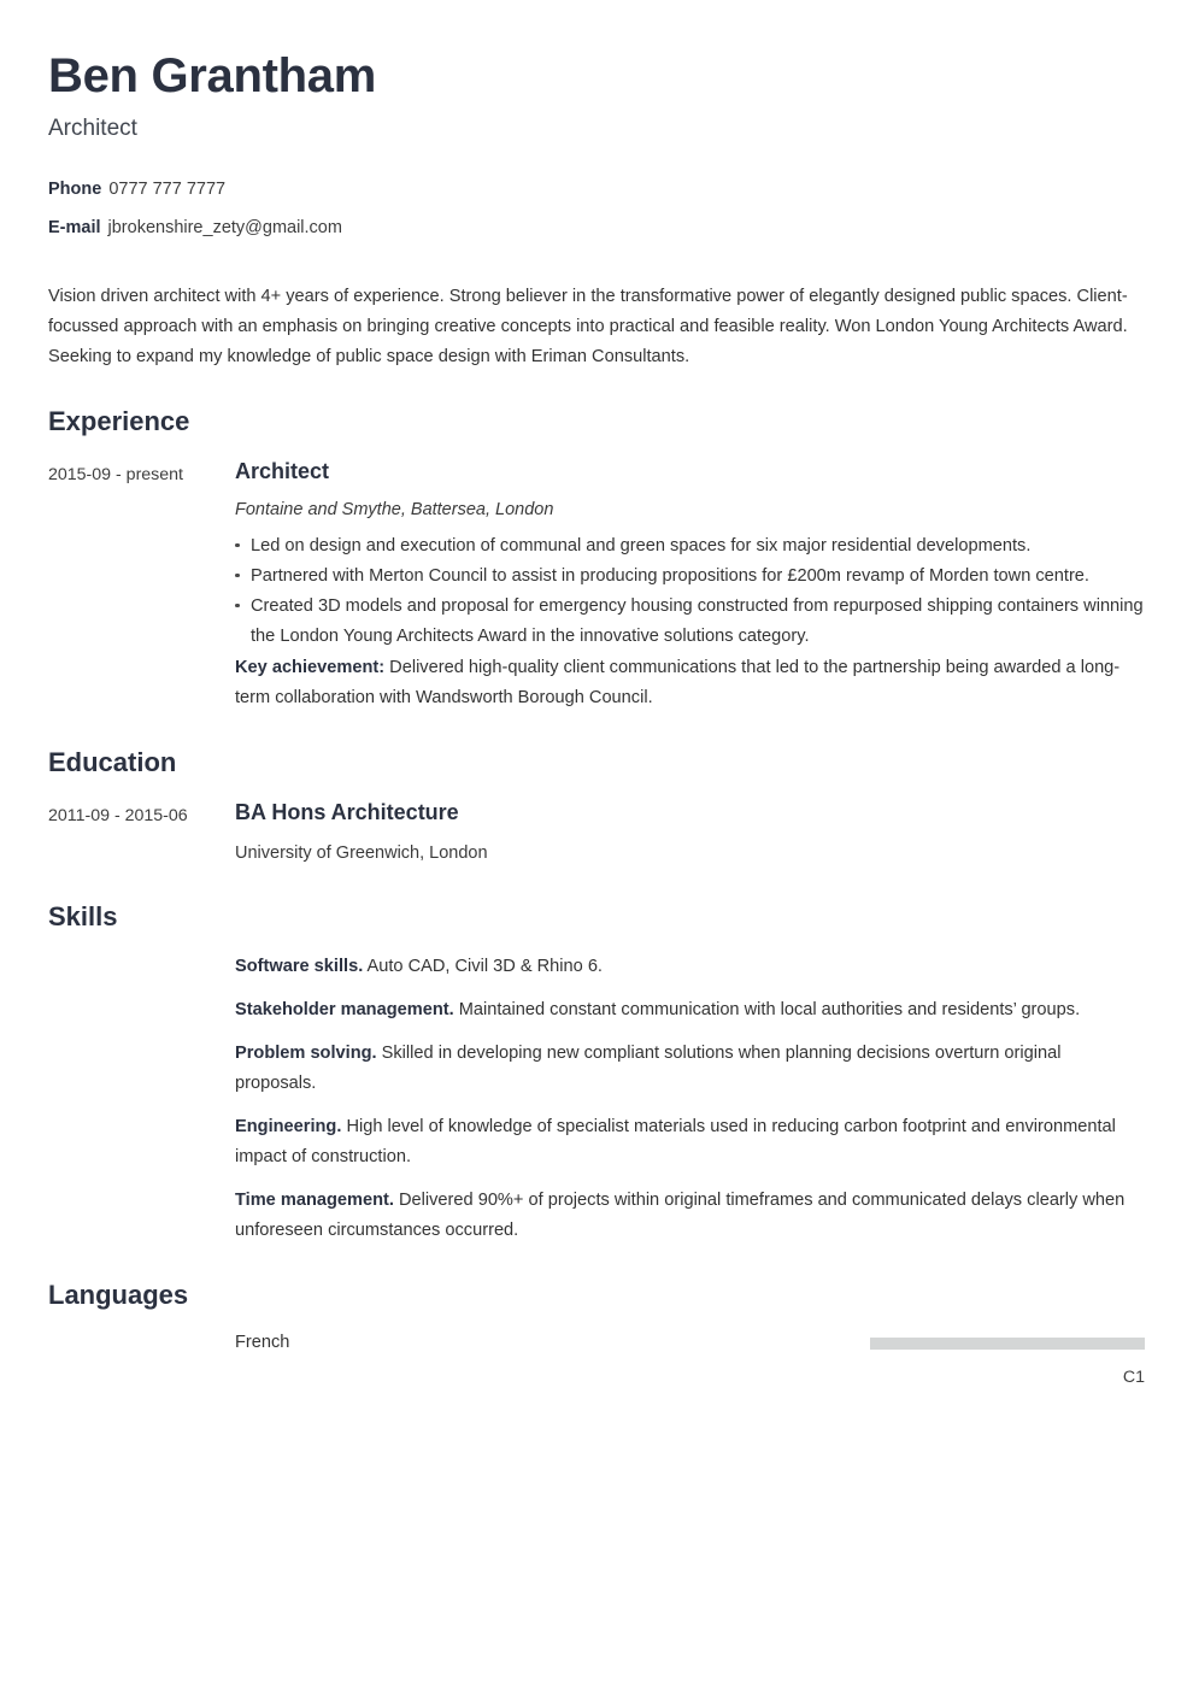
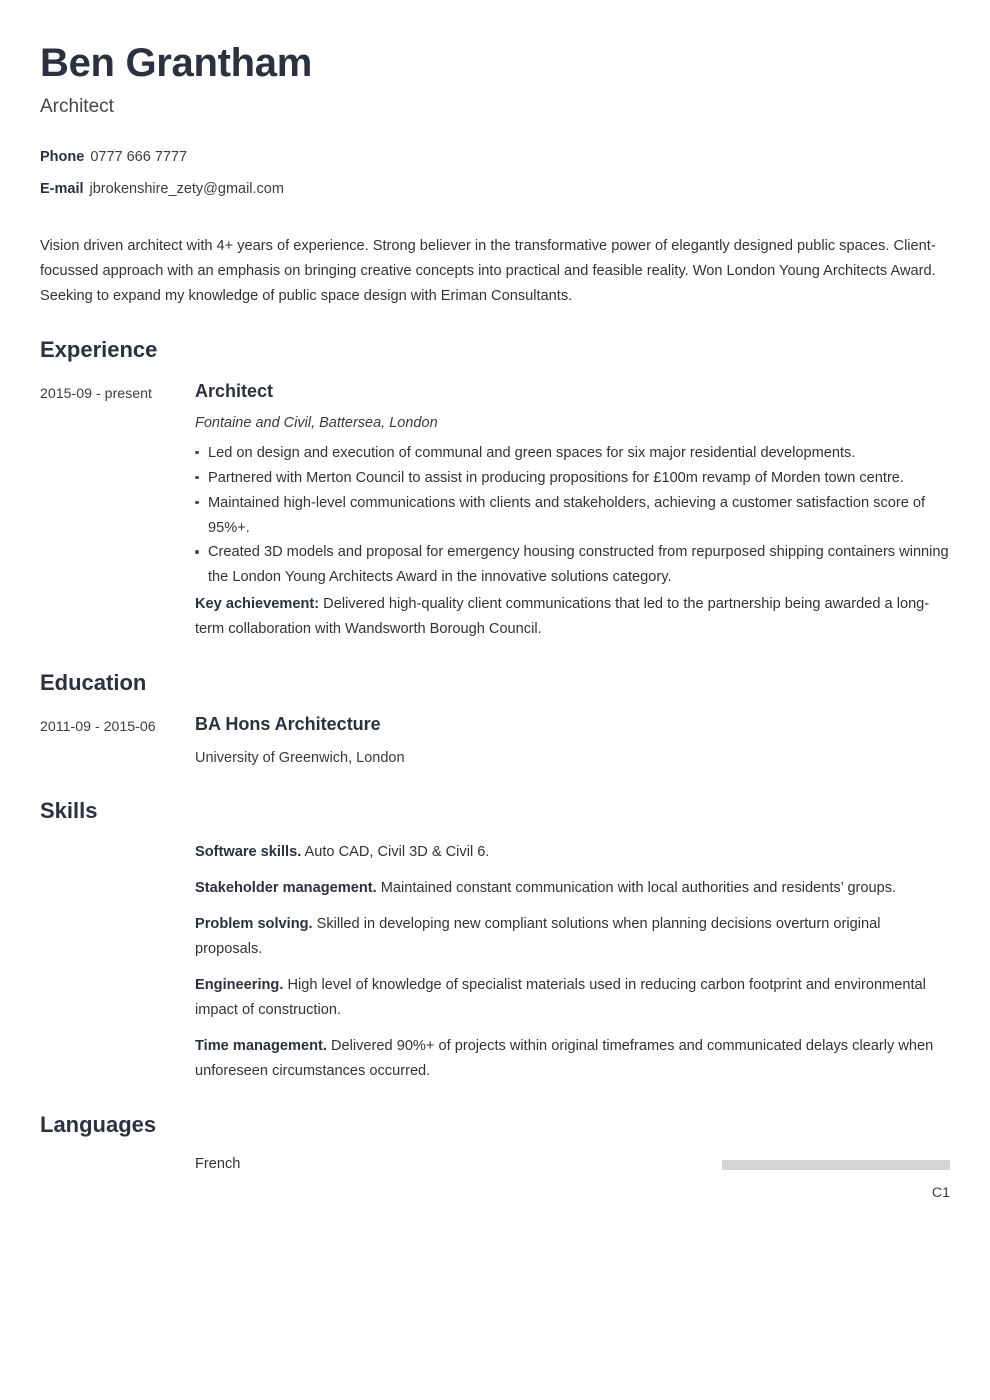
  Ben Grantham
  Architect
- Phone 0777 777 7777
+ Phone 0777 666 7777
  E-mail jbrokenshire_zety@gmail.com
  Vision driven architect with 4+ years of experience. Strong believer in the transformative power of elegantly designed public spaces. Client-focussed approach with an emphasis on bringing creative concepts into practical and feasible reality. Won London Young Architects Award. Seeking to expand my knowledge of public space design with Eriman Consultants.
  Experience
  2015-09 - present
  Architect
- Fontaine and Smythe, Battersea, London
+ Fontaine and Civil, Battersea, London
  Led on design and execution of communal and green spaces for six major residential developments.
- Partnered with Merton Council to assist in producing propositions for £200m revamp of Morden town centre.
+ Partnered with Merton Council to assist in producing propositions for £100m revamp of Morden town centre.
+ Maintained high-level communications with clients and stakeholders, achieving a customer satisfaction score of 95%+.
  Created 3D models and proposal for emergency housing constructed from repurposed shipping containers winning the London Young Architects Award in the innovative solutions category.
  Key achievement: Delivered high-quality client communications that led to the partnership being awarded a long-term collaboration with Wandsworth Borough Council.
  Education
  2011-09 - 2015-06
  BA Hons Architecture
  University of Greenwich, London
  Skills
- Software skills. Auto CAD, Civil 3D & Rhino 6.
+ Software skills. Auto CAD, Civil 3D & Civil 6.
  Stakeholder management. Maintained constant communication with local authorities and residents’ groups.
  Problem solving. Skilled in developing new compliant solutions when planning decisions overturn original proposals.
  Engineering. High level of knowledge of specialist materials used in reducing carbon footprint and environmental impact of construction.
  Time management. Delivered 90%+ of projects within original timeframes and communicated delays clearly when unforeseen circumstances occurred.
  Languages
  French
  C1
